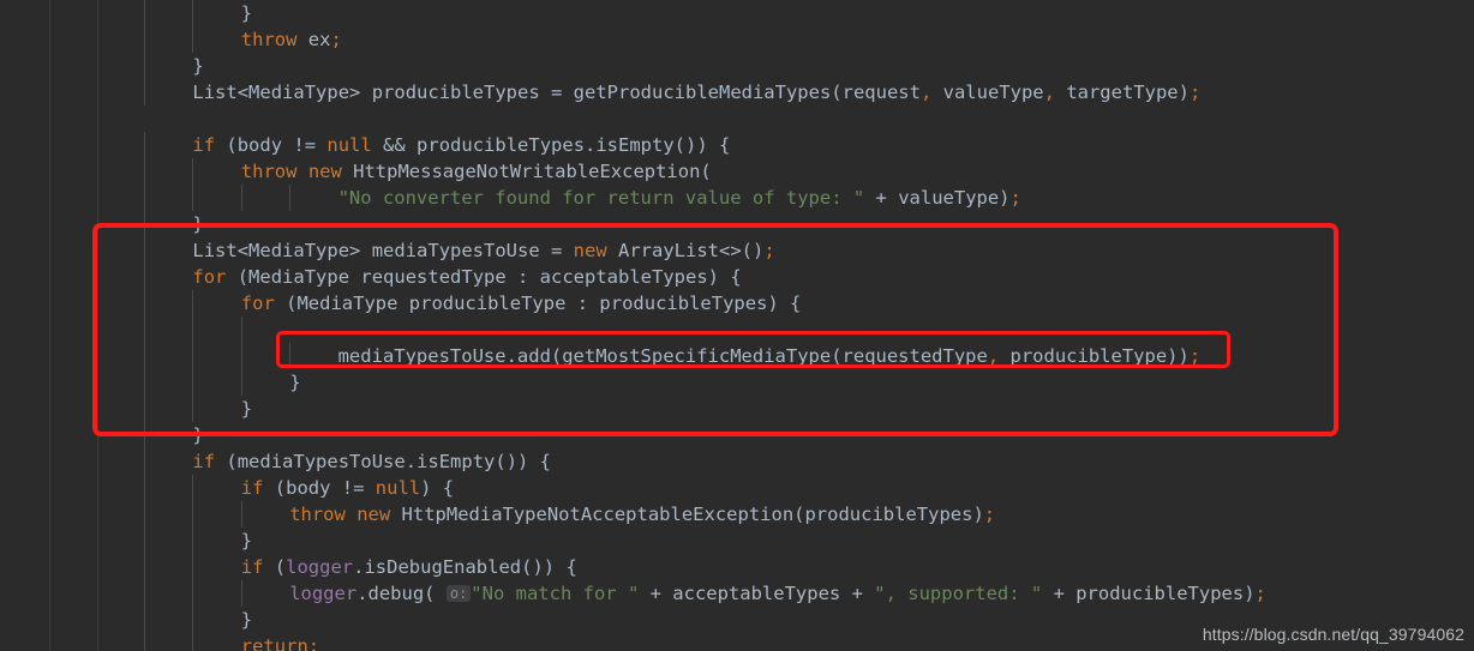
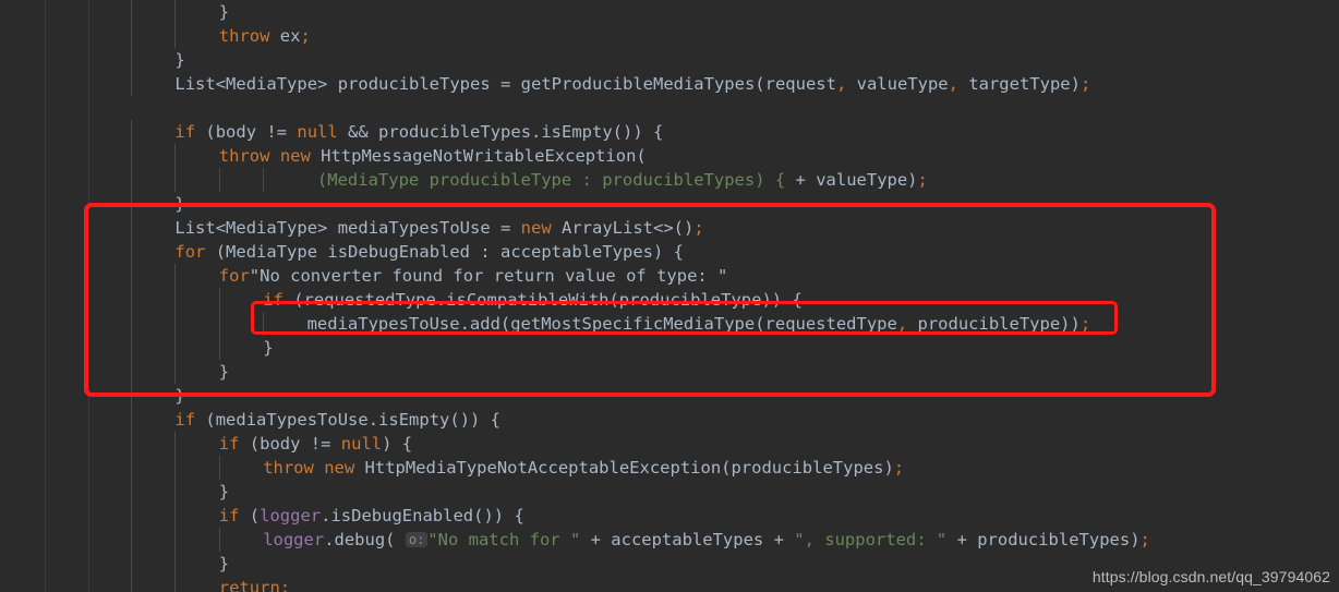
  }
  throw ex;
  }
  List<MediaType> producibleTypes = getProducibleMediaTypes(request, valueType, targetType);
  if (body != null && producibleTypes.isEmpty()) {
  throw new HttpMessageNotWritableException(
- "No converter found for return value of type: " + valueType);
+ (MediaType producibleType : producibleTypes) { + valueType);
  }
  List<MediaType> mediaTypesToUse = new ArrayList<>();
- for (MediaType requestedType : acceptableTypes) {
+ for (MediaType isDebugEnabled : acceptableTypes) {
- for (MediaType producibleType : producibleTypes) {
+ for"No converter found for return value of type: "
+ if (requestedType.isCompatibleWith(producibleType)) {
  mediaTypesToUse.add(getMostSpecificMediaType(requestedType, producibleType));
  }
  }
  }
  if (mediaTypesToUse.isEmpty()) {
  if (body != null) {
  throw new HttpMediaTypeNotAcceptableException(producibleTypes);
  }
  if (logger.isDebugEnabled()) {
  logger.debug( o: "No match for " + acceptableTypes + ", supported: " + producibleTypes);
  }
  return;
  https://blog.csdn.net/qq_39794062
